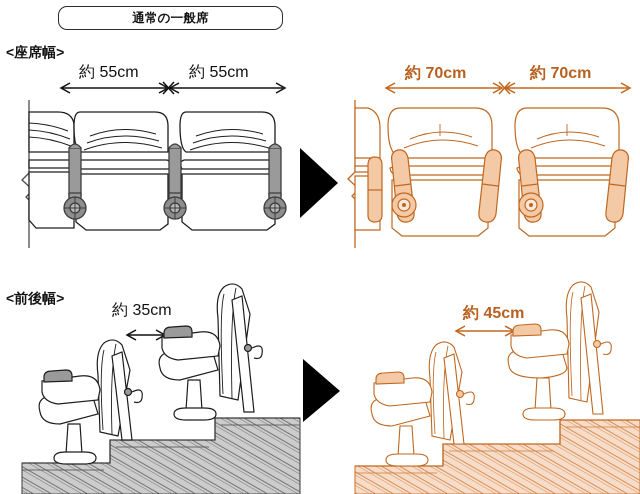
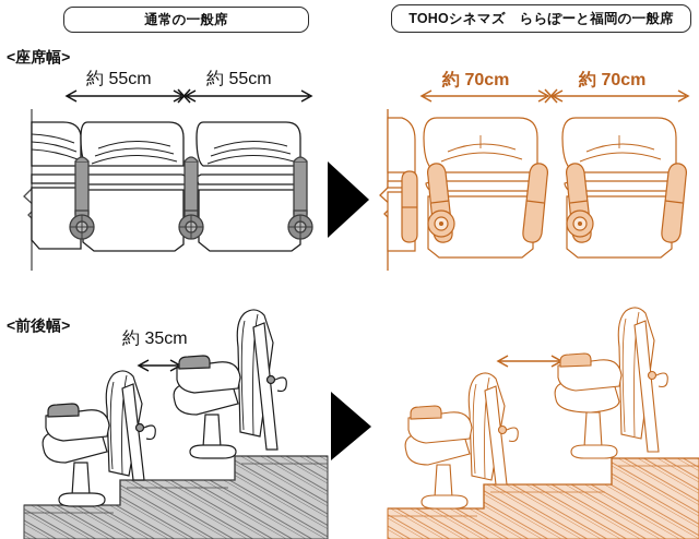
  通常の一般席
+ TOHOシネマズ ららぽーと福岡の一般席
  <座席幅>
  <前後幅>
  約 55cm
  約 55cm
  約 70cm
  約 70cm
  約 35cm
- 約 45cm
